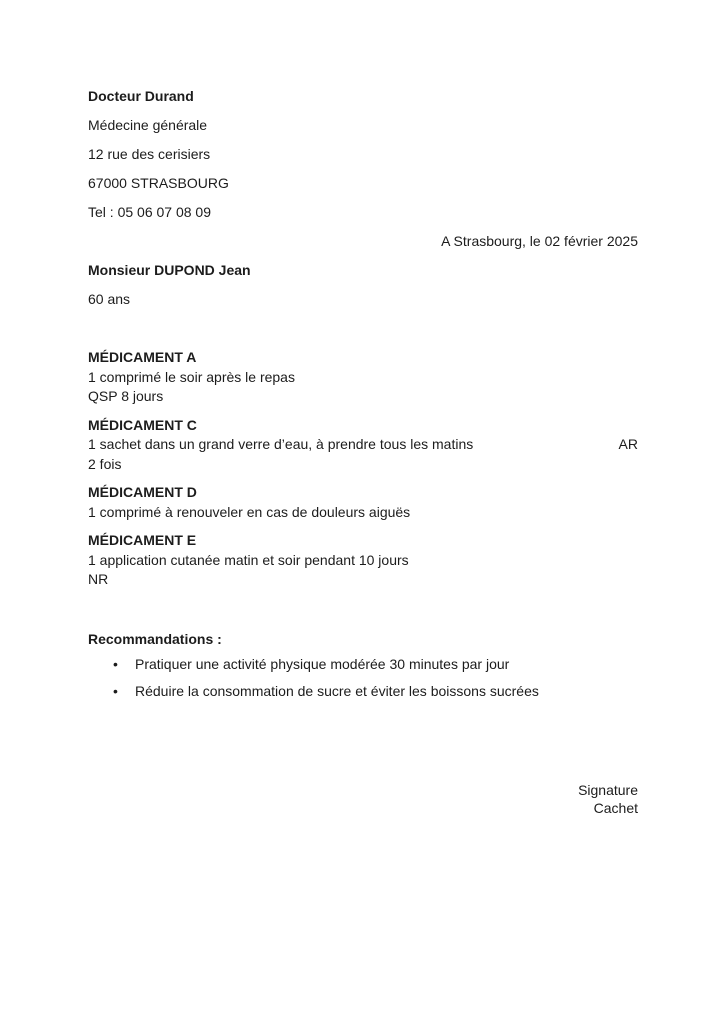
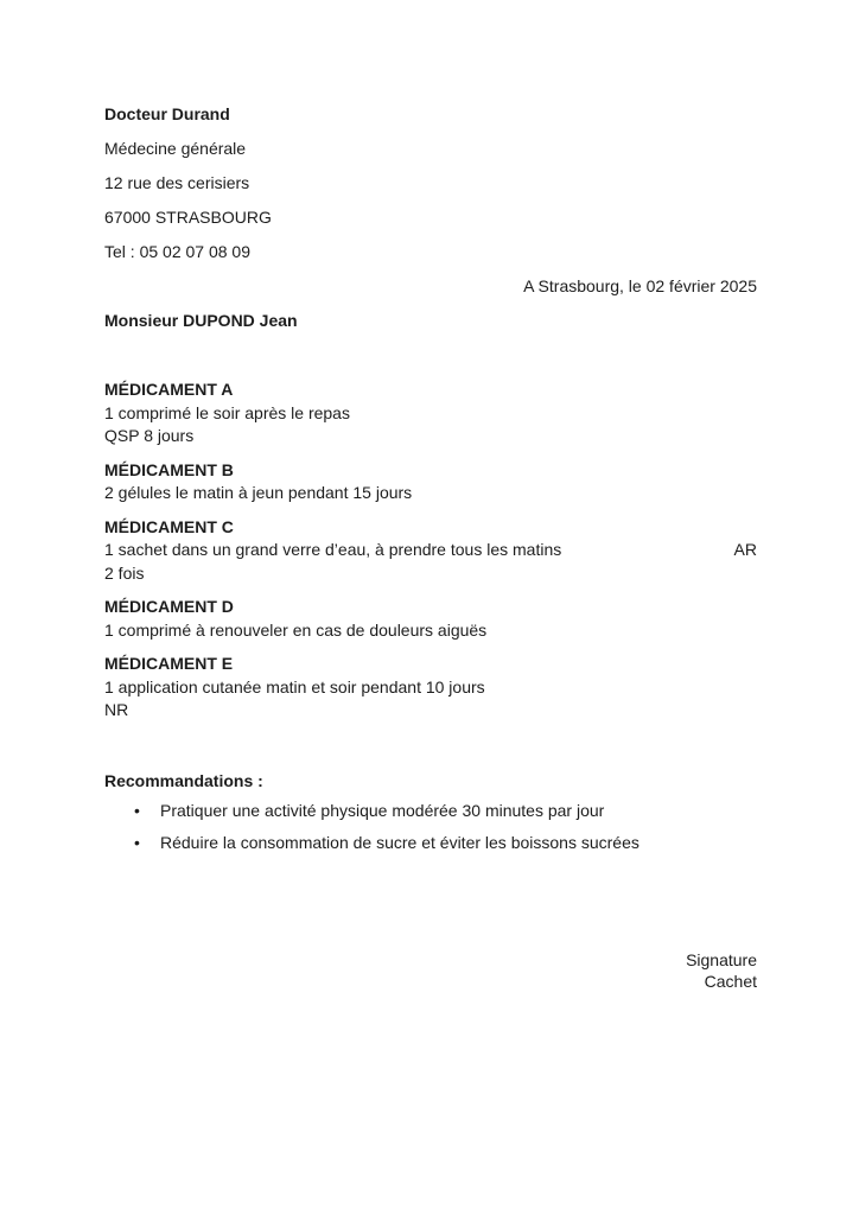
  Docteur Durand
  Médecine générale
  12 rue des cerisiers
  67000 STRASBOURG
- Tel : 05 06 07 08 09
+ Tel : 05 02 07 08 09
  A Strasbourg, le 02 février 2025
  Monsieur DUPOND Jean
- 60 ans
  MÉDICAMENT A
  1 comprimé le soir après le repas
  QSP 8 jours
+ MÉDICAMENT B
+ 2 gélules le matin à jeun pendant 15 jours
  MÉDICAMENT C
  1 sachet dans un grand verre d’eau, à prendre tous les matins
  AR
  2 fois
  MÉDICAMENT D
  1 comprimé à renouveler en cas de douleurs aiguës
  MÉDICAMENT E
  1 application cutanée matin et soir pendant 10 jours
  NR
  Recommandations :
  Pratiquer une activité physique modérée 30 minutes par jour
  Réduire la consommation de sucre et éviter les boissons sucrées
  Signature
  Cachet
